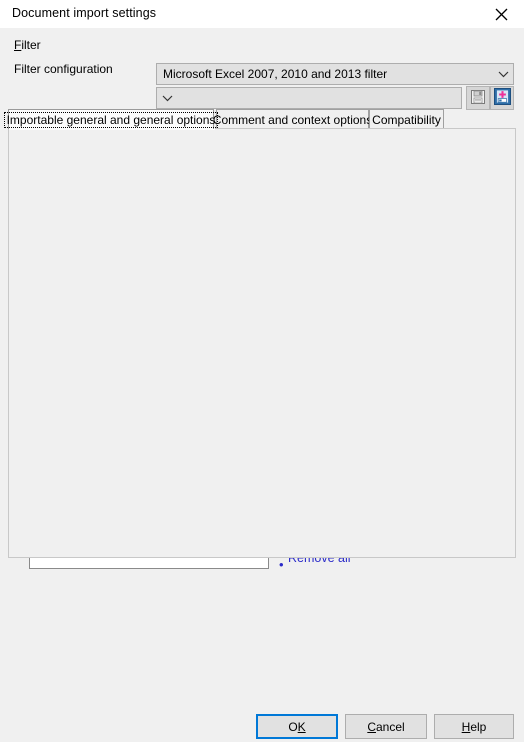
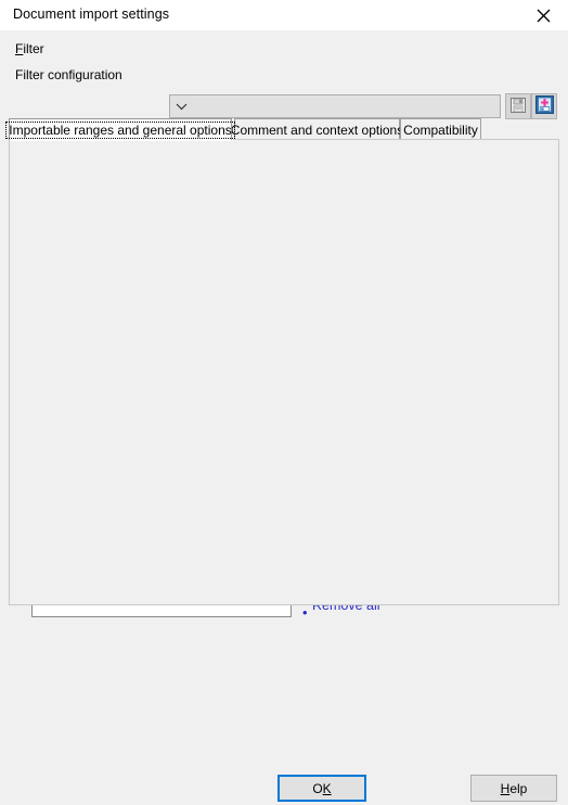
  Document import settings
  Filter
- Microsoft Excel 2007, 2010 and 2013 filter
  Filter configuration
- Importable general and general options
+ Importable ranges and general options
  Comment and context option
  Compatibility
  •
  Remove all
  OK
- Cancel
  Help
